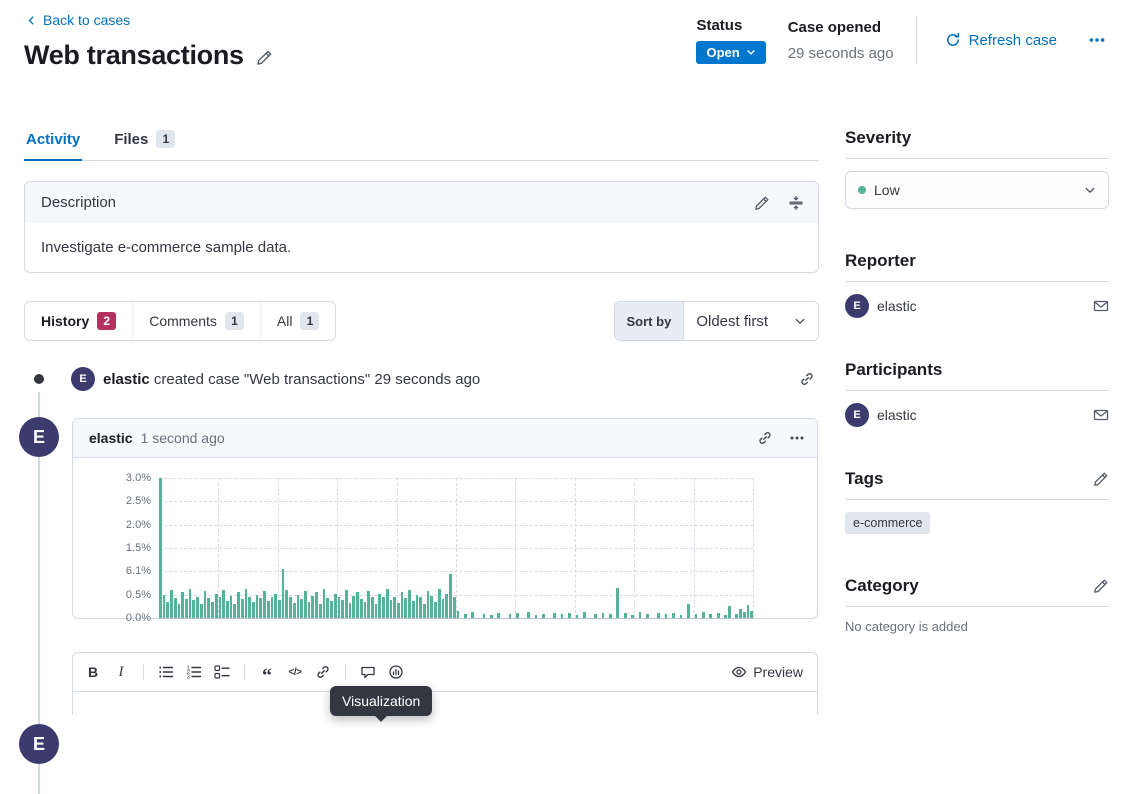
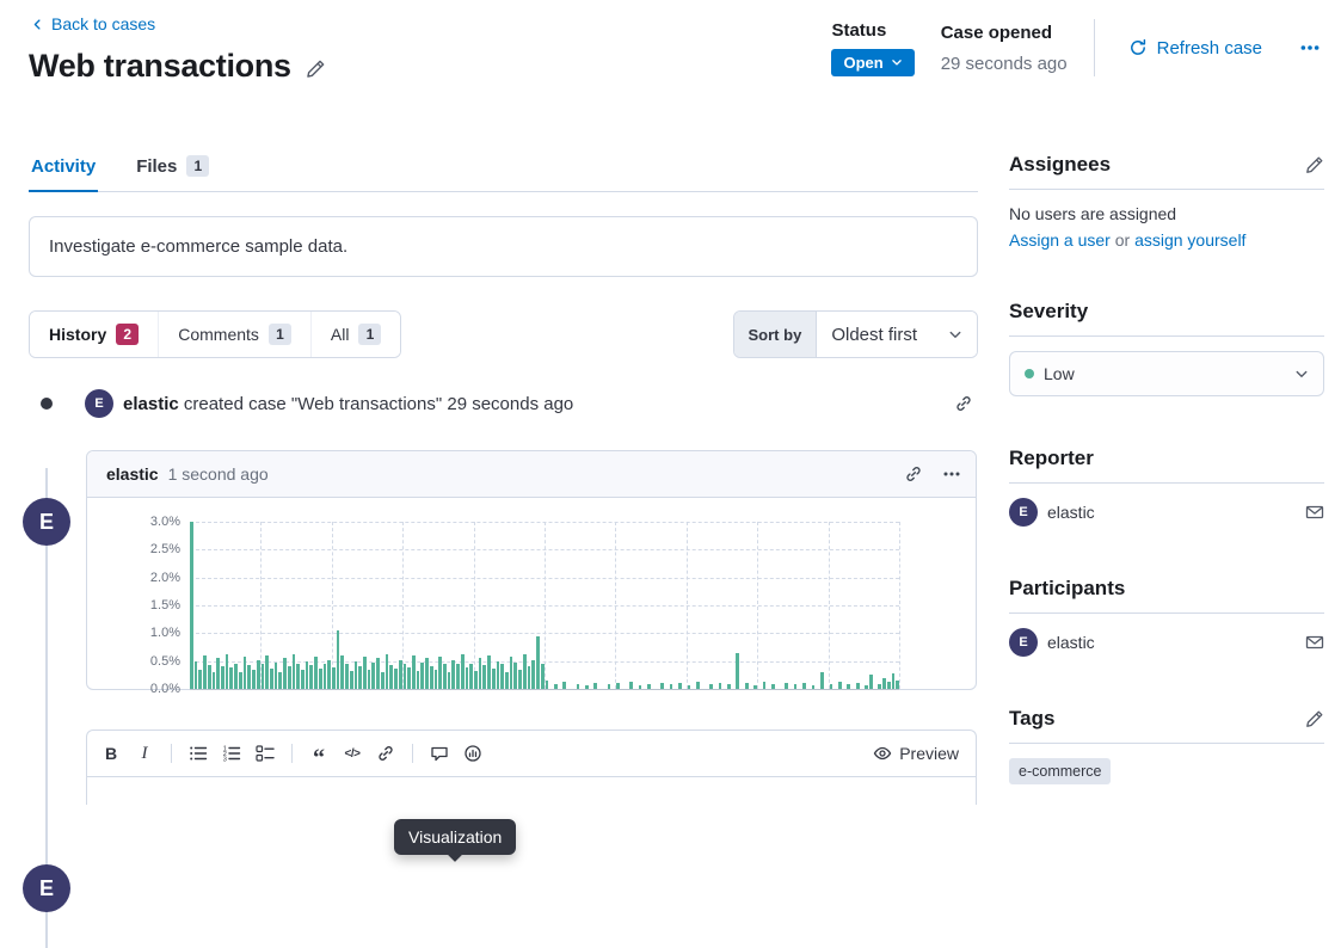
  Back to cases
  Web transactions
  Status
  Open
  Case opened
  29 seconds ago
  Refresh case
  Activity
  Files
  1
- Description
  Investigate e-commerce sample data.
  History
  2
  Comments
  1
  All
  1
  Sort by
  Oldest first
  E
  elastic created case "Web transactions" 29 seconds ago
  elastic
  1 second ago
  3.0%
  2.5%
  2.0%
  1.5%
- 6.1%
+ 1.0%
  0.5%
  0.0%
  B
  I
  “
  </>
  Preview
  E
  E
  Visualization
+ Assignees
+ No users are assigned
+ Assign a user or assign yourself
  Severity
  Low
  Reporter
  E
  elastic
  Participants
  E
  elastic
  Tags
  e-commerce
- Category
- No category is added
